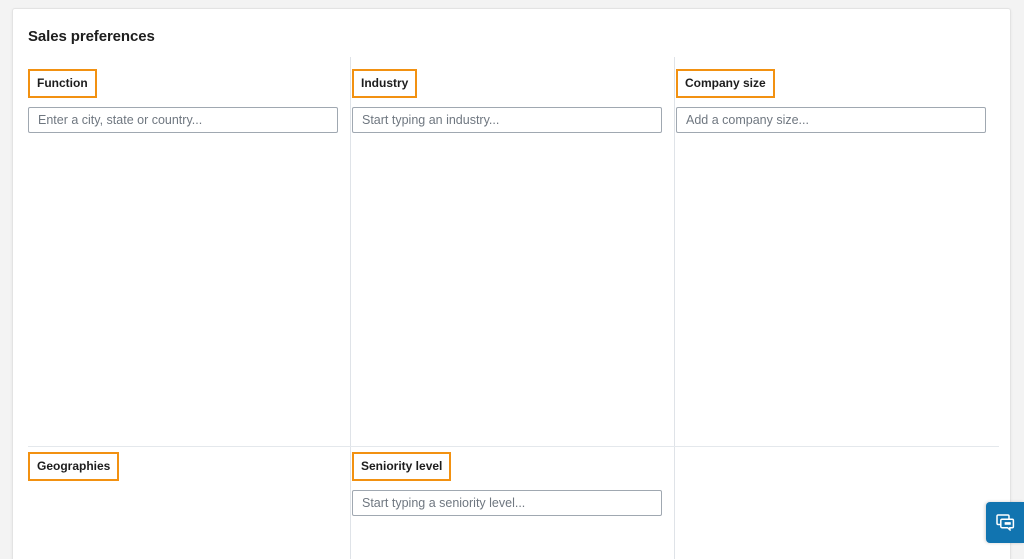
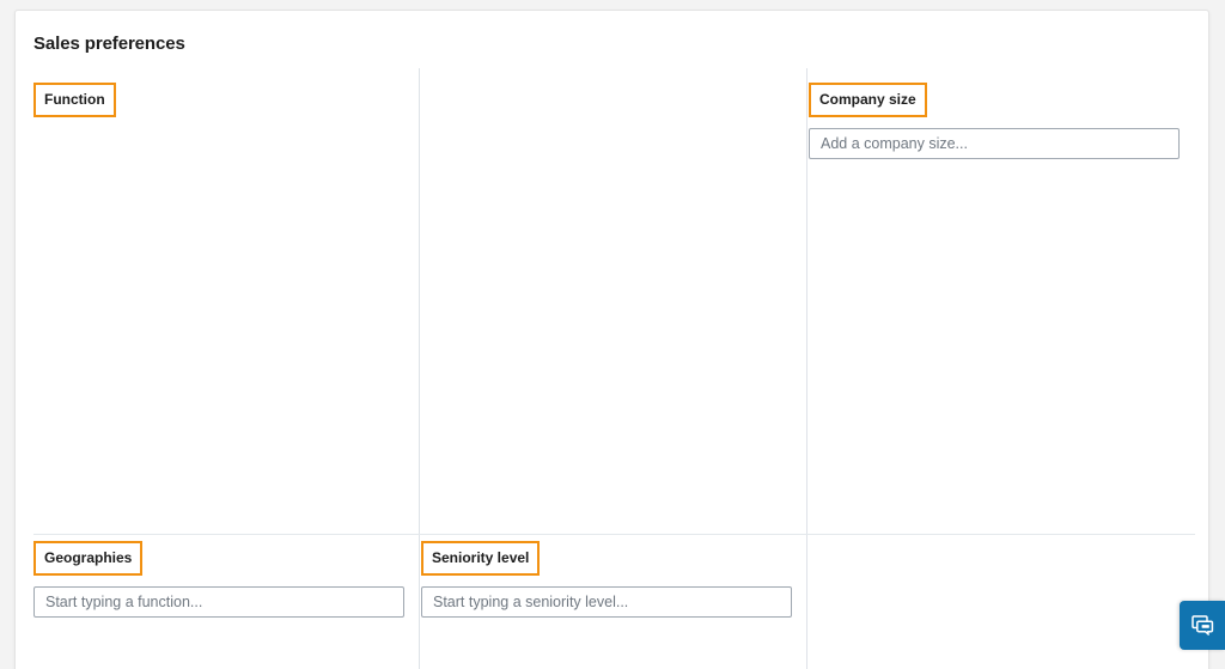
  Sales preferences
  Function
- Enter a city, state or country...
- Industry
- Start typing an industry...
  Company size
  Add a company size...
  Geographies
+ Start typing a function...
  Seniority level
  Start typing a seniority level...
